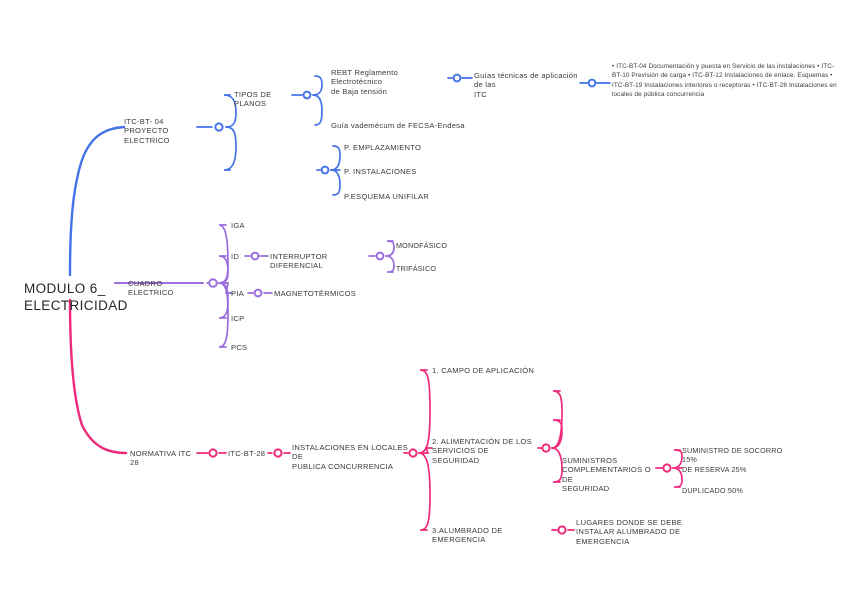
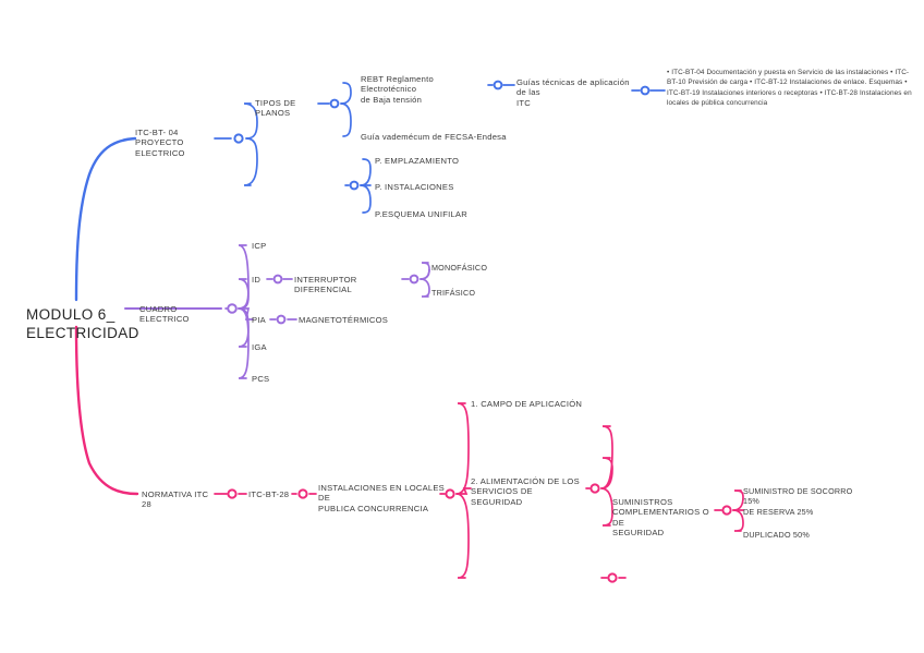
  MODULO 6_
  ELECTRICIDAD
  ITC-BT- 04 PROYECTO
  ELECTRICO
  TIPOS DE PLANOS
  REBT Reglamento Electrotécnico
  de Baja tensión
  Guía vademécum de FECSA-Endesa
  Guías técnicas de aplicación de las
  ITC
  P. EMPLAZAMIENTO
  P. INSTALACIONES
  P.ESQUEMA UNIFILAR
  CUADRO ELECTRICO
- IGA
+ ICP
  ID
  INTERRUPTOR DIFERENCIAL
  MONOFÁSICO
  TRIFÁSICO
  PIA
  MAGNETOTÉRMICOS
- ICP
+ IGA
  PCS
  NORMATIVA ITC 28
  ITC-BT-28
  INSTALACIONES EN LOCALES DE
  PUBLICA CONCURRENCIA
  1. CAMPO DE APLICACIÓN
  2. ALIMENTACIÓN DE LOS
  SERVICIOS DE SEGURIDAD
  SUMINISTROS
  COMPLEMENTARIOS O DE
  SEGURIDAD
  SUMINISTRO DE SOCORRO 15%
  DE RESERVA 25%
  DUPLICADO 50%
- 3.ALUMBRADO DE EMERGENCIA
- LUGARES DONDE SE DEBE
- INSTALAR ALUMBRADO DE
- EMERGENCIA
